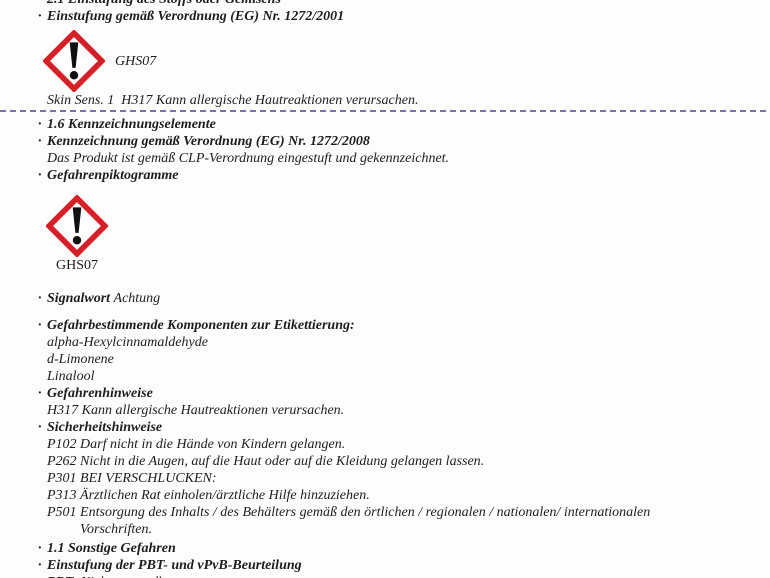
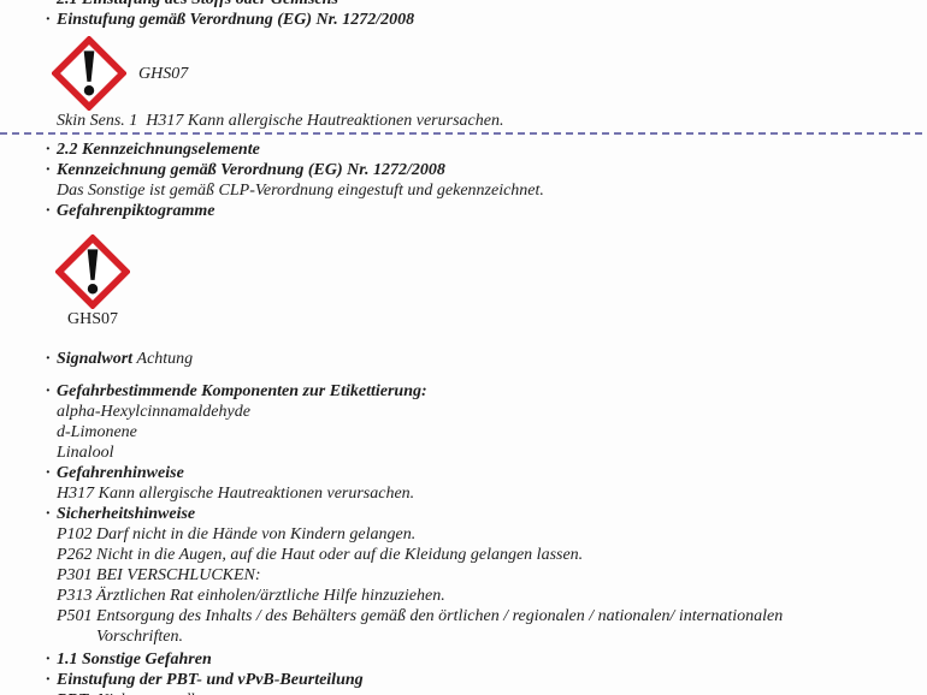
- Einstufung gemäß Verordnung (EG) Nr. 1272/2001
+ Einstufung gemäß Verordnung (EG) Nr. 1272/2008
  GHS07
  Skin Sens. 1 H317 Kann allergische Hautreaktionen verursachen.
- 1.6 Kennzeichnungselemente
+ 2.2 Kennzeichnungselemente
  Kennzeichnung gemäß Verordnung (EG) Nr. 1272/2008
- Das Produkt ist gemäß CLP-Verordnung eingestuft und gekennzeichnet.
+ Das Sonstige ist gemäß CLP-Verordnung eingestuft und gekennzeichnet.
  Gefahrenpiktogramme
  GHS07
  Signalwort Achtung
  Gefahrbestimmende Komponenten zur Etikettierung:
  alpha-Hexylcinnamaldehyde
  d-Limonene
  Linalool
  Gefahrenhinweise
  H317 Kann allergische Hautreaktionen verursachen.
  Sicherheitshinweise
  P102 Darf nicht in die Hände von Kindern gelangen.
  P262 Nicht in die Augen, auf die Haut oder auf die Kleidung gelangen lassen.
  P301 BEI VERSCHLUCKEN:
  P313 Ärztlichen Rat einholen/ärztliche Hilfe hinzuziehen.
  P501 Entsorgung des Inhalts / des Behälters gemäß den örtlichen / regionalen / nationalen/ internationalen
  Vorschriften.
  1.1 Sonstige Gefahren
  Einstufung der PBT- und vPvB-Beurteilung
